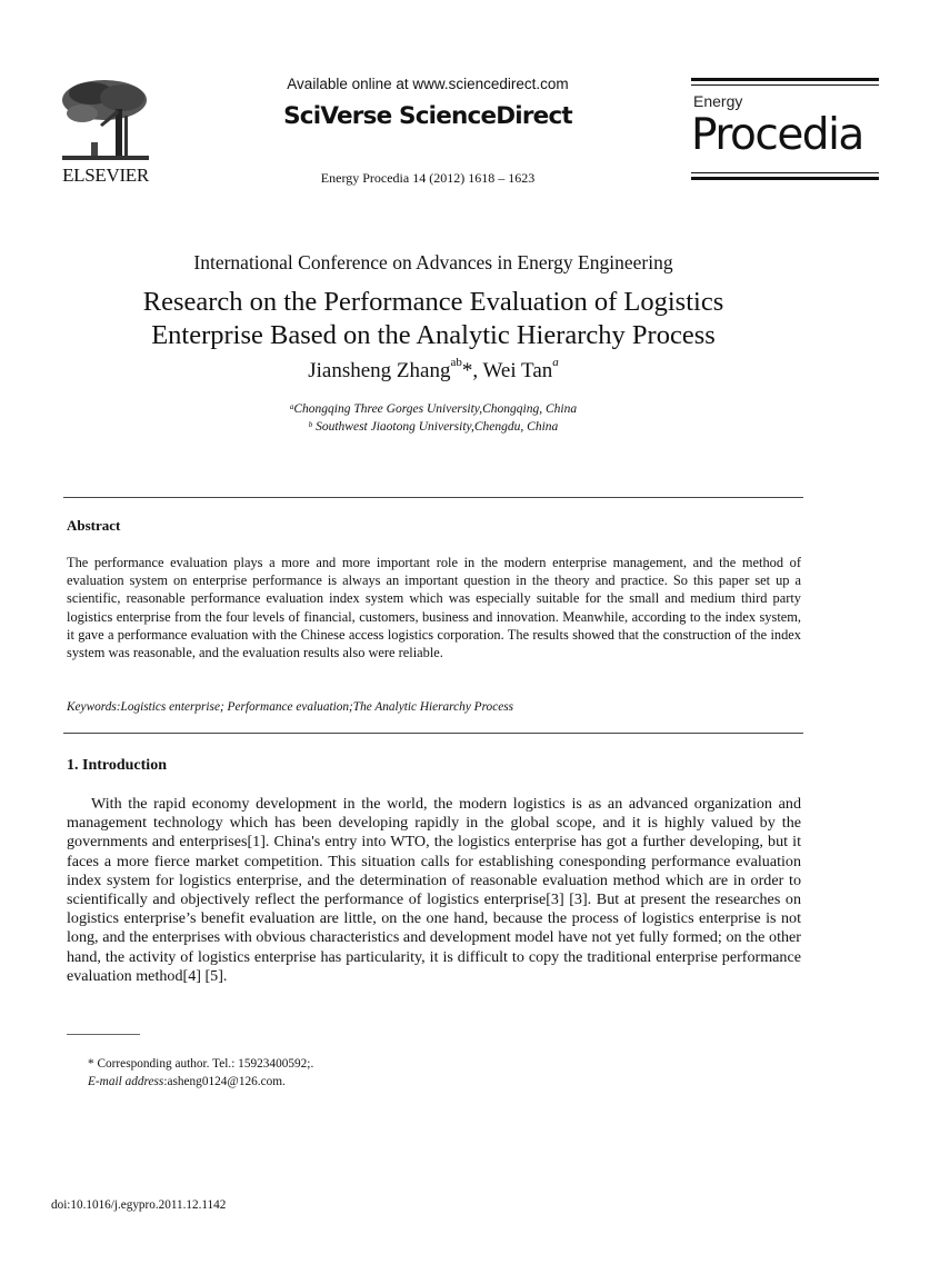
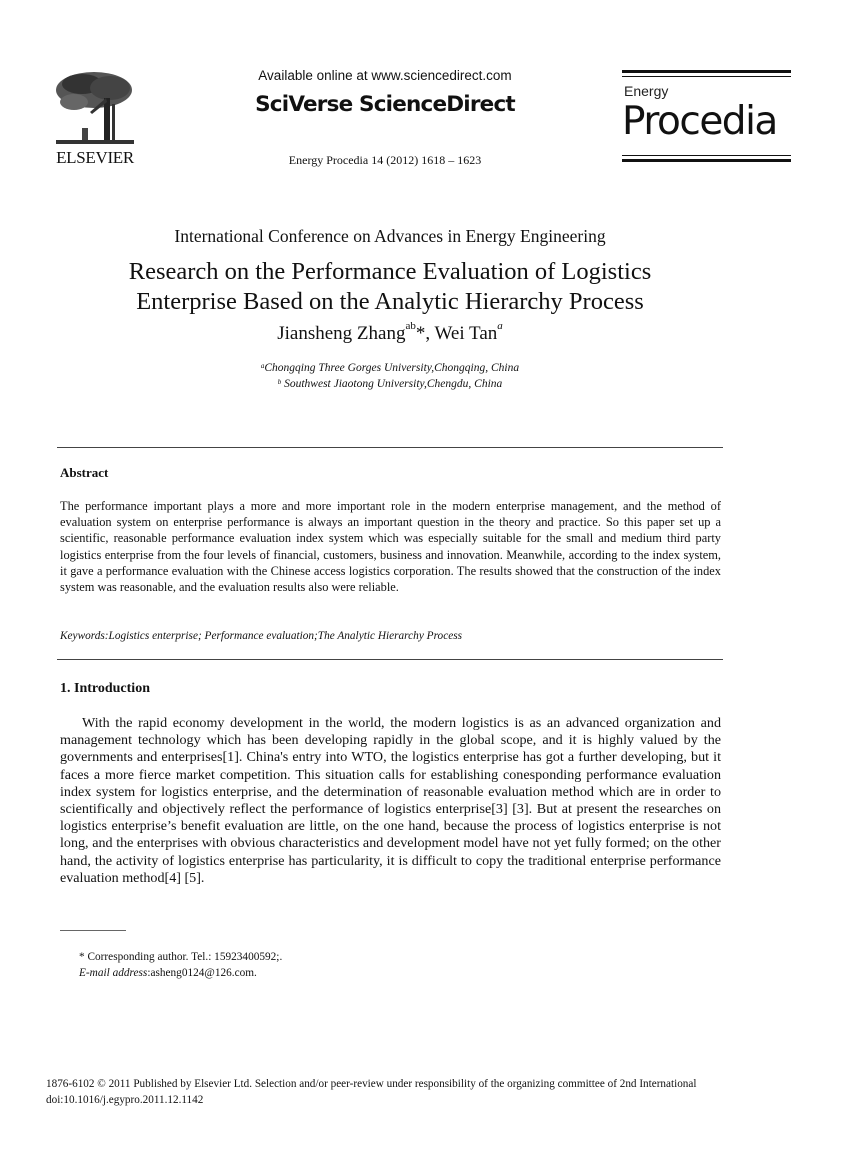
  ELSEVIER
  Available online at www.sciencedirect.com
  SciVerse ScienceDirect
  Energy Procedia 14 (2012) 1618 – 1623
  Energy
  Procedia
  International Conference on Advances in Energy Engineering
  Research on the Performance Evaluation of Logistics
  Enterprise Based on the Analytic Hierarchy Process
  Jiansheng Zhangab*, Wei Tana
  aChongqing Three Gorges University,Chongqing, China
  b Southwest Jiaotong University,Chengdu, China
  Abstract
- The performance evaluation plays a more and more important role in the modern enterprise management, and the method of evaluation system on enterprise performance is always an important question in the theory and practice. So this paper set up a scientific, reasonable performance evaluation index system which was especially suitable for the small and medium third party logistics enterprise from the four levels of financial, customers, business and innovation. Meanwhile, according to the index system, it gave a performance evaluation with the Chinese access logistics corporation. The results showed that the construction of the index system was reasonable, and the evaluation results also were reliable.
+ The performance important plays a more and more important role in the modern enterprise management, and the method of evaluation system on enterprise performance is always an important question in the theory and practice. So this paper set up a scientific, reasonable performance evaluation index system which was especially suitable for the small and medium third party logistics enterprise from the four levels of financial, customers, business and innovation. Meanwhile, according to the index system, it gave a performance evaluation with the Chinese access logistics corporation. The results showed that the construction of the index system was reasonable, and the evaluation results also were reliable.
  Keywords:Logistics enterprise; Performance evaluation;The Analytic Hierarchy Process
  1. Introduction
  With the rapid economy development in the world, the modern logistics is as an advanced organization and management technology which has been developing rapidly in the global scope, and it is highly valued by the governments and enterprises[1]. China's entry into WTO, the logistics enterprise has got a further developing, but it faces a more fierce market competition. This situation calls for establishing conesponding performance evaluation index system for logistics enterprise, and the determination of reasonable evaluation method which are in order to scientifically and objectively reflect the performance of logistics enterprise[3] [3]. But at present the researches on logistics enterprise’s benefit evaluation are little, on the one hand, because the process of logistics enterprise is not long, and the enterprises with obvious characteristics and development model have not yet fully formed; on the other hand, the activity of logistics enterprise has particularity, it is difficult to copy the traditional enterprise performance evaluation method[4] [5].
  * Corresponding author. Tel.: 15923400592;.
  E-mail address:asheng0124@126.com.
+ 1876-6102 © 2011 Published by Elsevier Ltd. Selection and/or peer-review under responsibility of the organizing committee of 2nd International
  doi:10.1016/j.egypro.2011.12.1142
